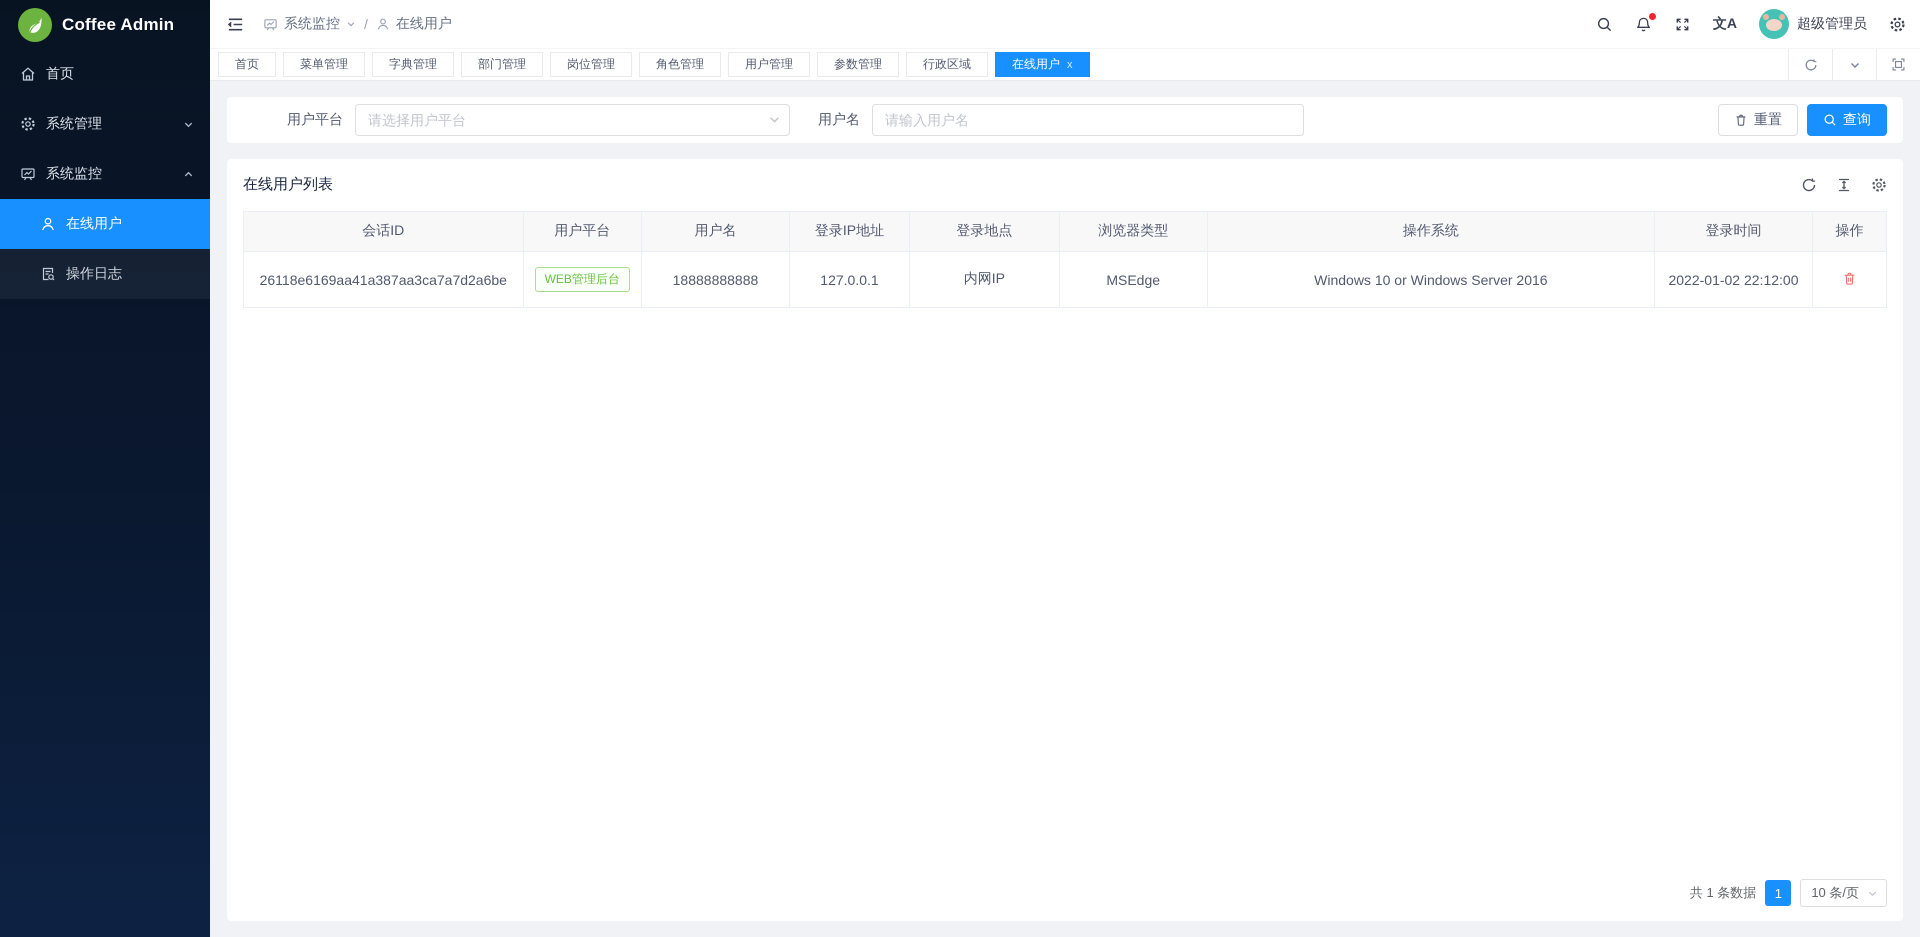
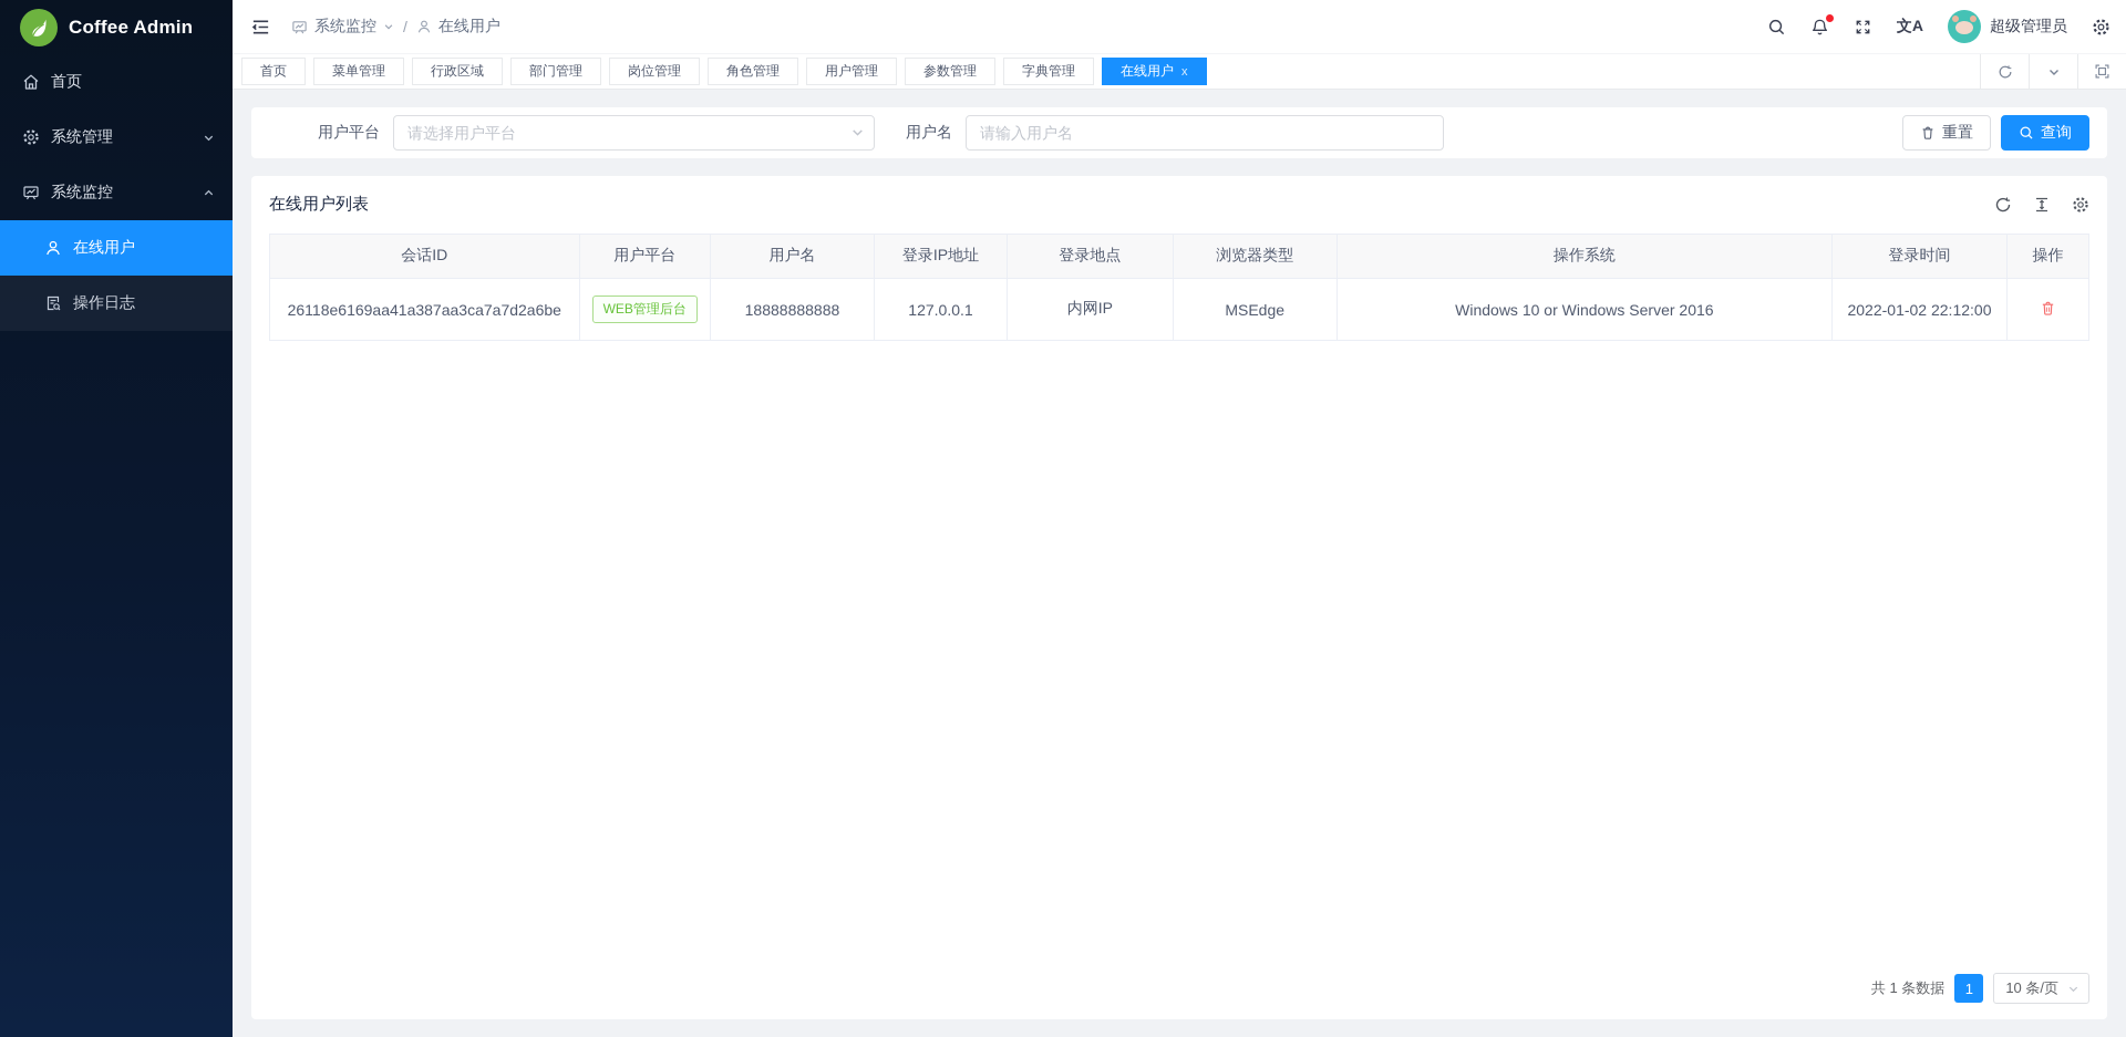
  Coffee Admin
  首页
  系统管理
  系统监控
  在线用户
  操作日志
  系统监控
  /
  在线用户
  文A
  超级管理员
  首页
  菜单管理
- 字典管理
+ 行政区域
  部门管理
  岗位管理
  角色管理
  用户管理
  参数管理
- 行政区域
+ 字典管理
  在线用户
  x
  用户平台
  请选择用户平台
  用户名
  请输入用户名
  重置
  查询
  在线用户列表
  会话ID	用户平台	用户名	登录IP地址	登录地点	浏览器类型	操作系统	登录时间	操作
  26118e6169aa41a387aa3ca7a7d2a6be	WEB管理后台	18888888888	127.0.0.1	内网IP	MSEdge	Windows 10 or Windows Server 2016	2022-01-02 22:12:00
  共 1 条数据
  1
  10 条/页
